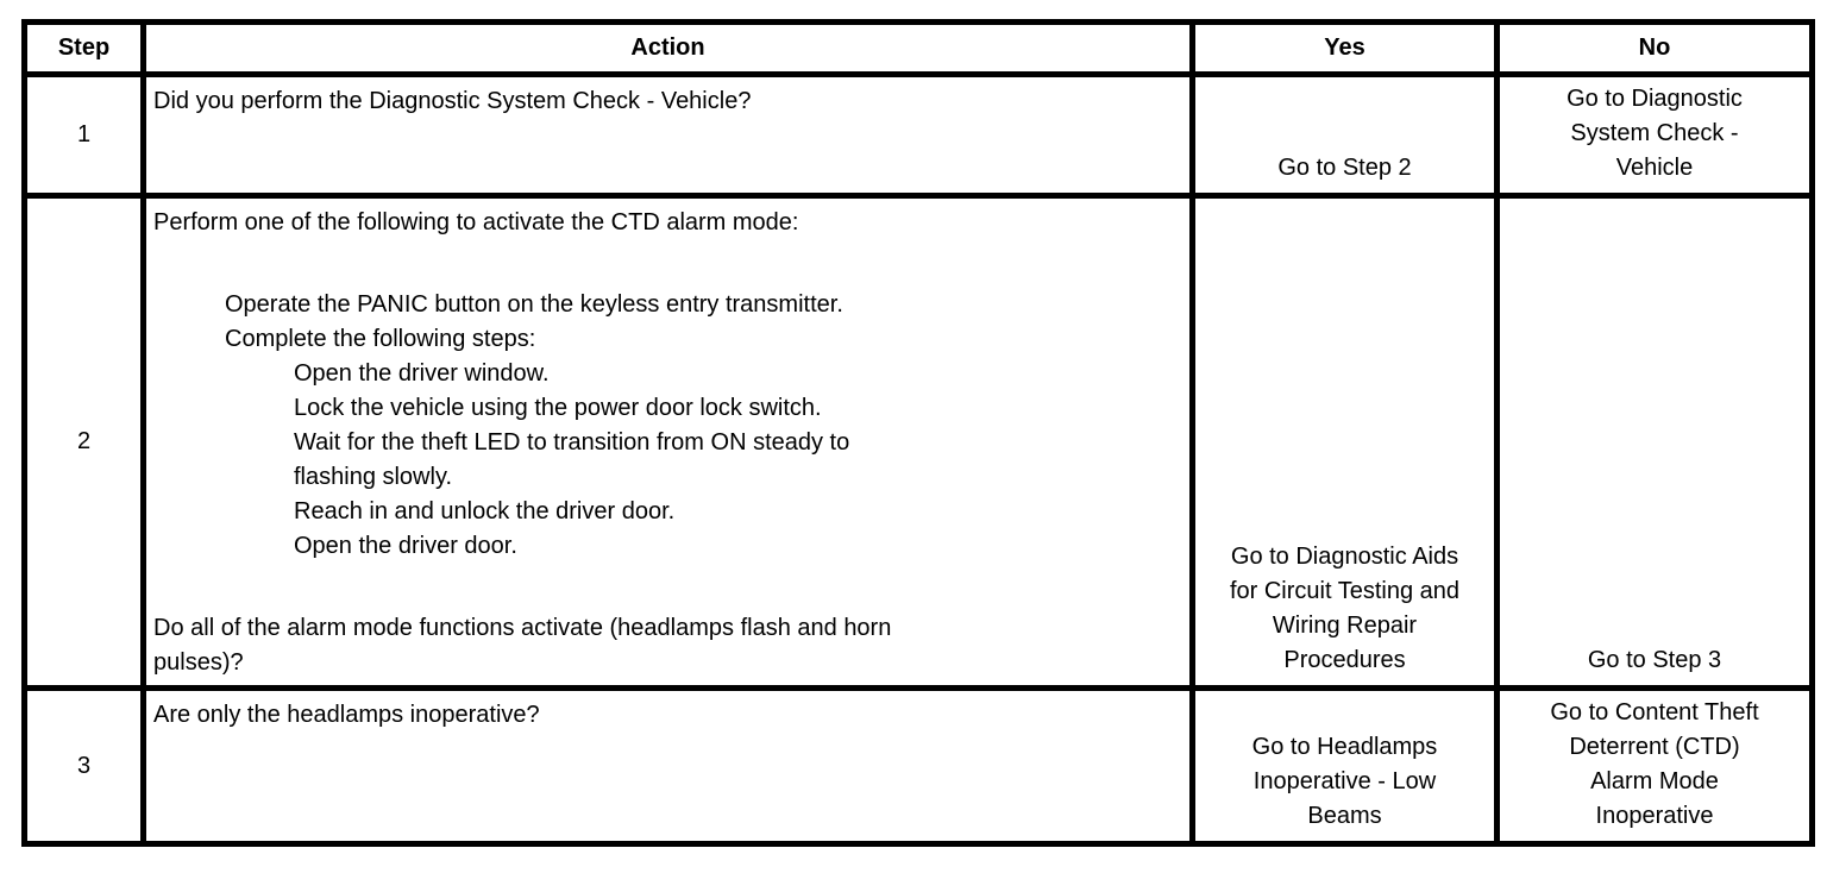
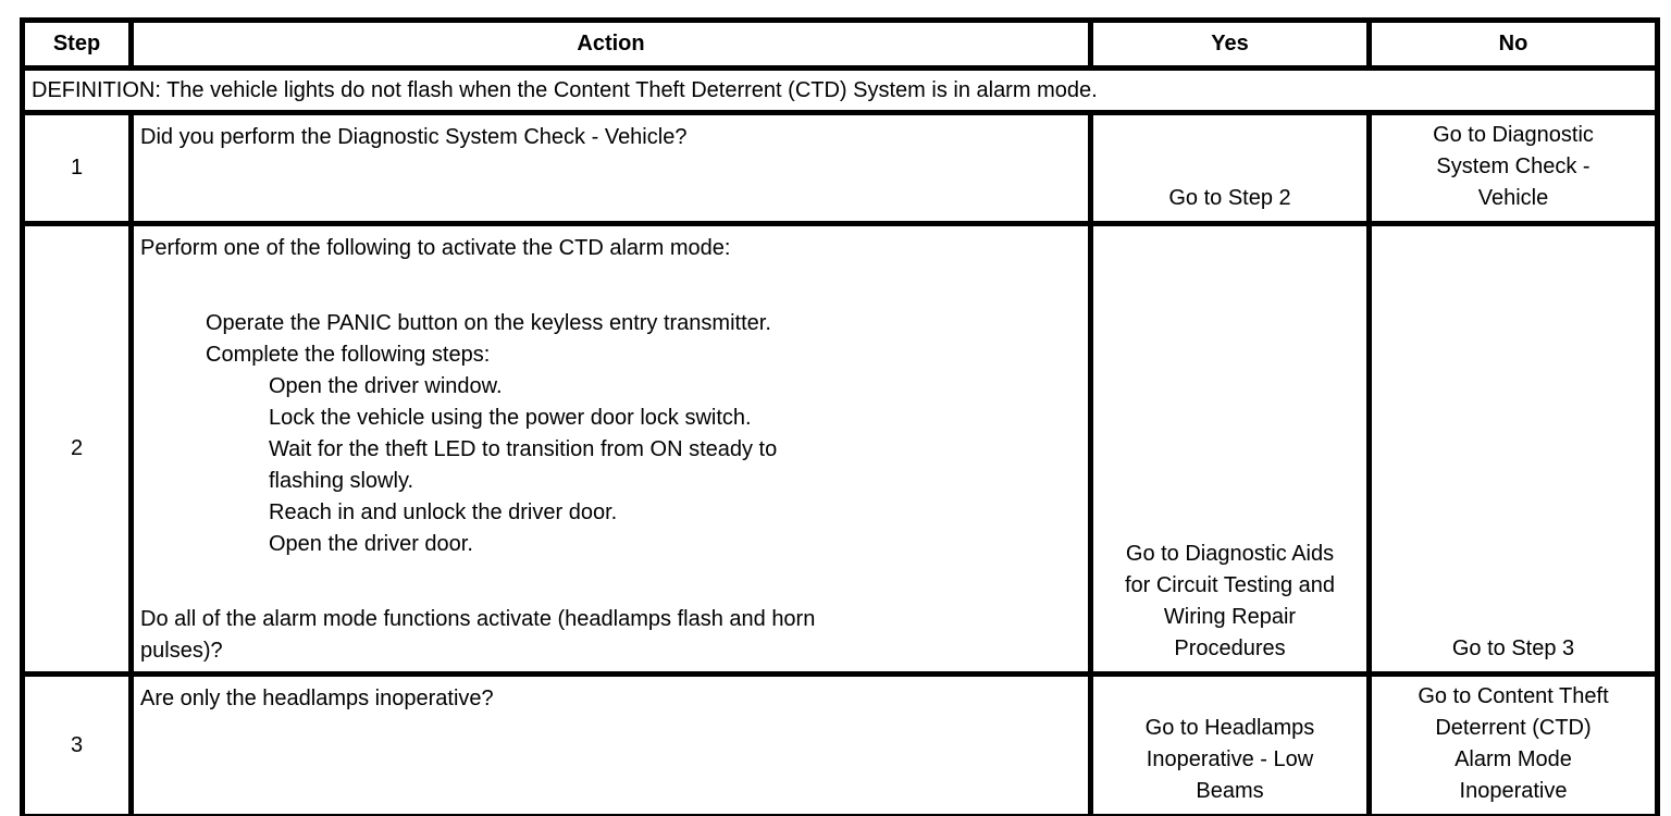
  Step	Action	Yes	No
+ DEFINITION: The vehicle lights do not flash when the Content Theft Deterrent (CTD) System is in alarm mode.
  1	Did you perform the Diagnostic System Check - Vehicle?	Go to Step 2	Go to DiagnosticSystem Check -Vehicle
  2	Perform one of the following to activate the CTD alarm mode:Operate the PANIC button on the keyless entry transmitter.Complete the following steps:Open the driver window.Lock the vehicle using the power door lock switch.Wait for the theft LED to transition from ON steady toflashing slowly.Reach in and unlock the driver door.Open the driver door.Do all of the alarm mode functions activate (headlamps flash and hornpulses)?	Go to Diagnostic Aidsfor Circuit Testing andWiring RepairProcedures	Go to Step 3
  3	Are only the headlamps inoperative?	Go to HeadlampsInoperative - LowBeams	Go to Content TheftDeterrent (CTD)Alarm ModeInoperative
